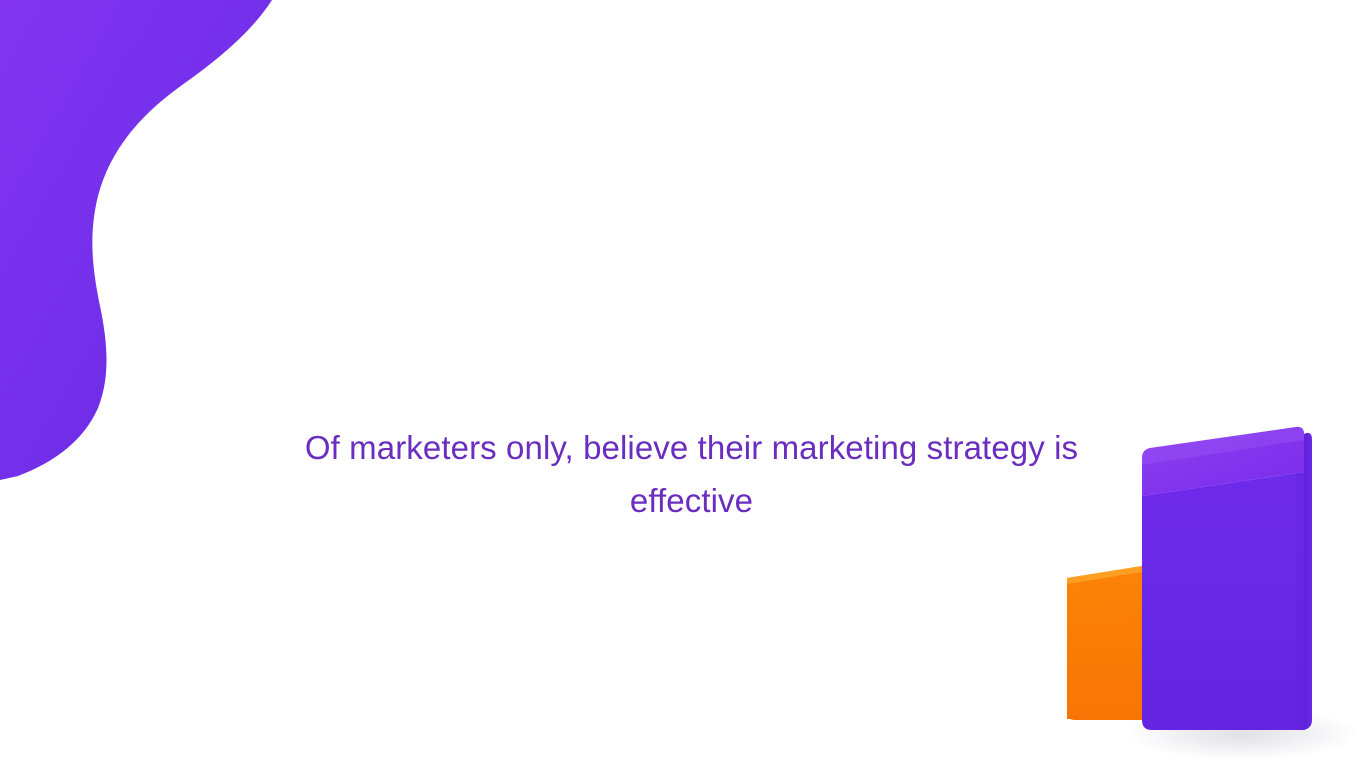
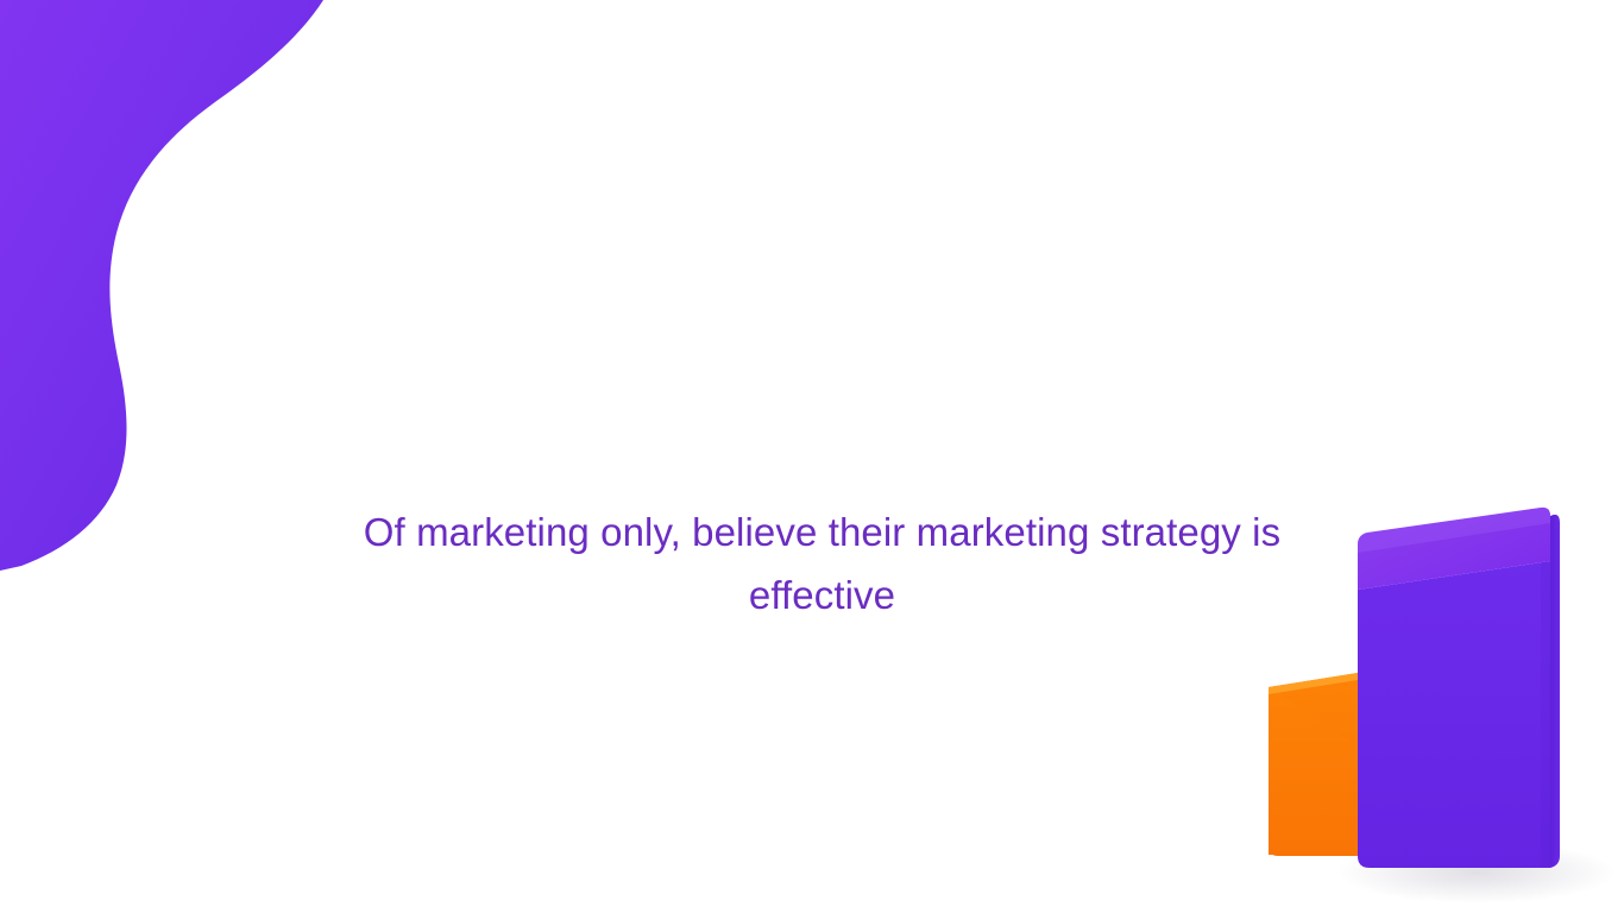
- Of marketers only, believe their marketing strategy is effective
+ Of marketing only, believe their marketing strategy is effective
